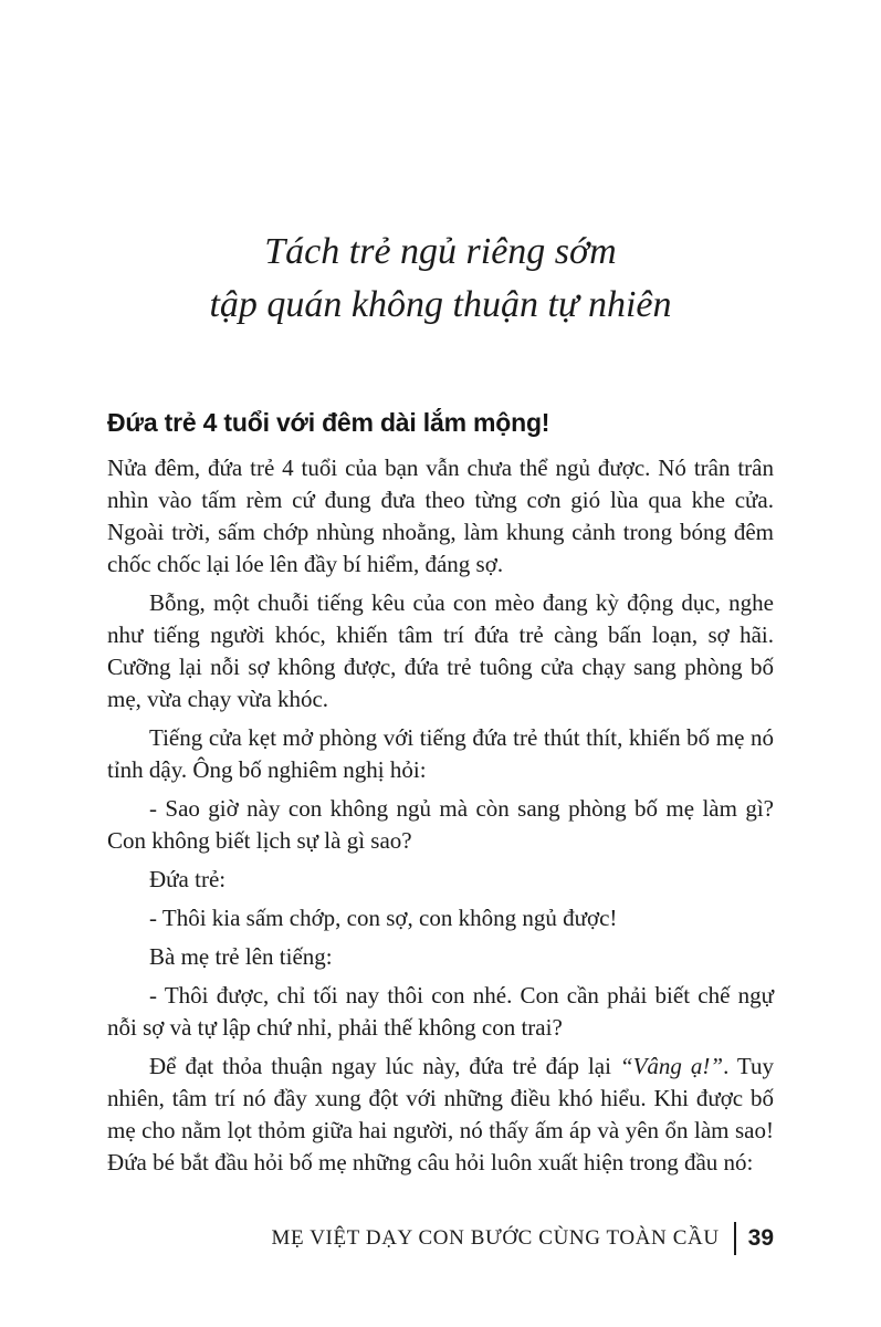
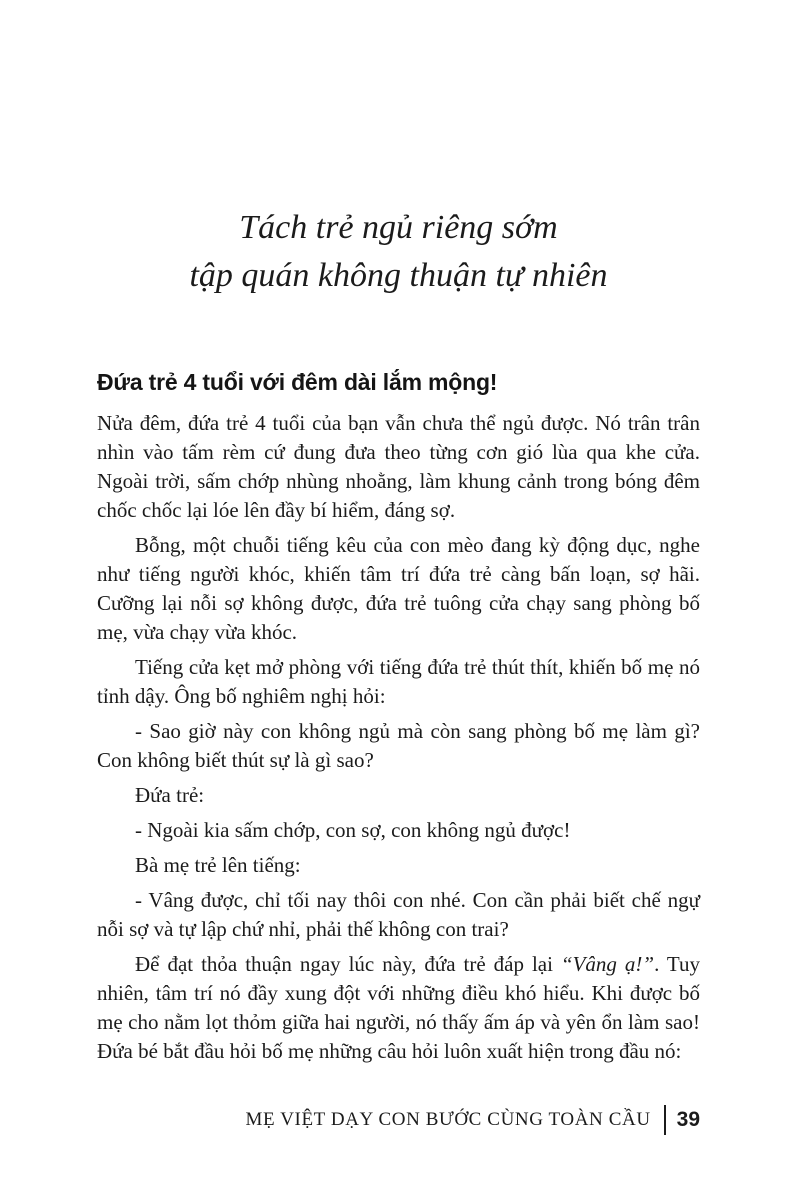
  Tách trẻ ngủ riêng sớm
  tập quán không thuận tự nhiên
  Đứa trẻ 4 tuổi với đêm dài lắm mộng!
  Nửa đêm, đứa trẻ 4 tuổi của bạn vẫn chưa thể ngủ được. Nó trân trân nhìn vào tấm rèm cứ đung đưa theo từng cơn gió lùa qua khe cửa. Ngoài trời, sấm chớp nhùng nhoằng, làm khung cảnh trong bóng đêm chốc chốc lại lóe lên đầy bí hiểm, đáng sợ.
  Bỗng, một chuỗi tiếng kêu của con mèo đang kỳ động dục, nghe như tiếng người khóc, khiến tâm trí đứa trẻ càng bấn loạn, sợ hãi. Cưỡng lại nỗi sợ không được, đứa trẻ tuông cửa chạy sang phòng bố mẹ, vừa chạy vừa khóc.
  Tiếng cửa kẹt mở phòng với tiếng đứa trẻ thút thít, khiến bố mẹ nó tỉnh dậy. Ông bố nghiêm nghị hỏi:
- - Sao giờ này con không ngủ mà còn sang phòng bố mẹ làm gì? Con không biết lịch sự là gì sao?
+ - Sao giờ này con không ngủ mà còn sang phòng bố mẹ làm gì? Con không biết thút sự là gì sao?
  Đứa trẻ:
- - Thôi kia sấm chớp, con sợ, con không ngủ được!
+ - Ngoài kia sấm chớp, con sợ, con không ngủ được!
  Bà mẹ trẻ lên tiếng:
- - Thôi được, chỉ tối nay thôi con nhé. Con cần phải biết chế ngự nỗi sợ và tự lập chứ nhỉ, phải thế không con trai?
+ - Vâng được, chỉ tối nay thôi con nhé. Con cần phải biết chế ngự nỗi sợ và tự lập chứ nhỉ, phải thế không con trai?
  Để đạt thỏa thuận ngay lúc này, đứa trẻ đáp lại “Vâng ạ!”. Tuy nhiên, tâm trí nó đầy xung đột với những điều khó hiểu. Khi được bố mẹ cho nằm lọt thỏm giữa hai người, nó thấy ấm áp và yên ổn làm sao! Đứa bé bắt đầu hỏi bố mẹ những câu hỏi luôn xuất hiện trong đầu nó:
  MẸ VIỆT DẠY CON BƯỚC CÙNG TOÀN CẦU
  39
